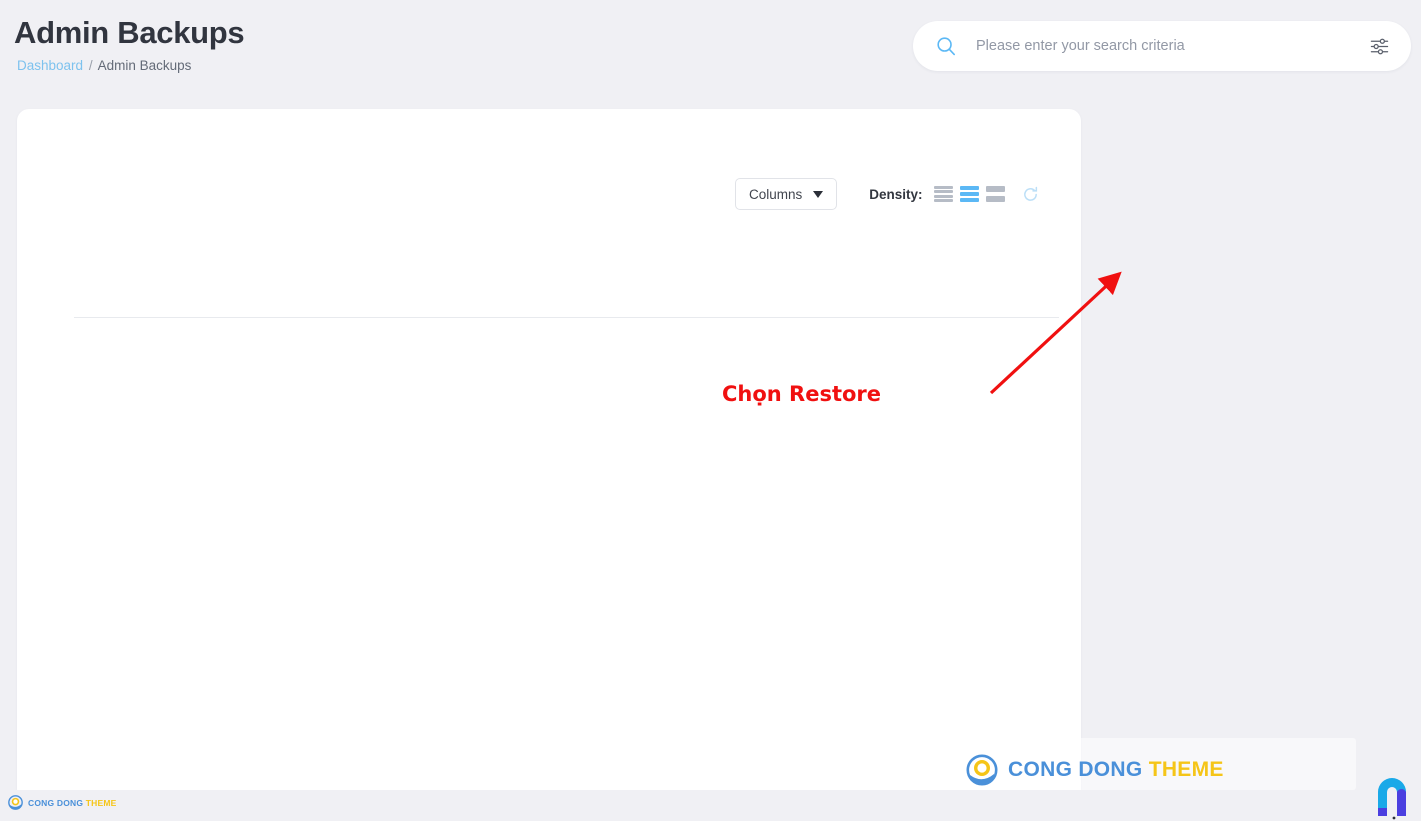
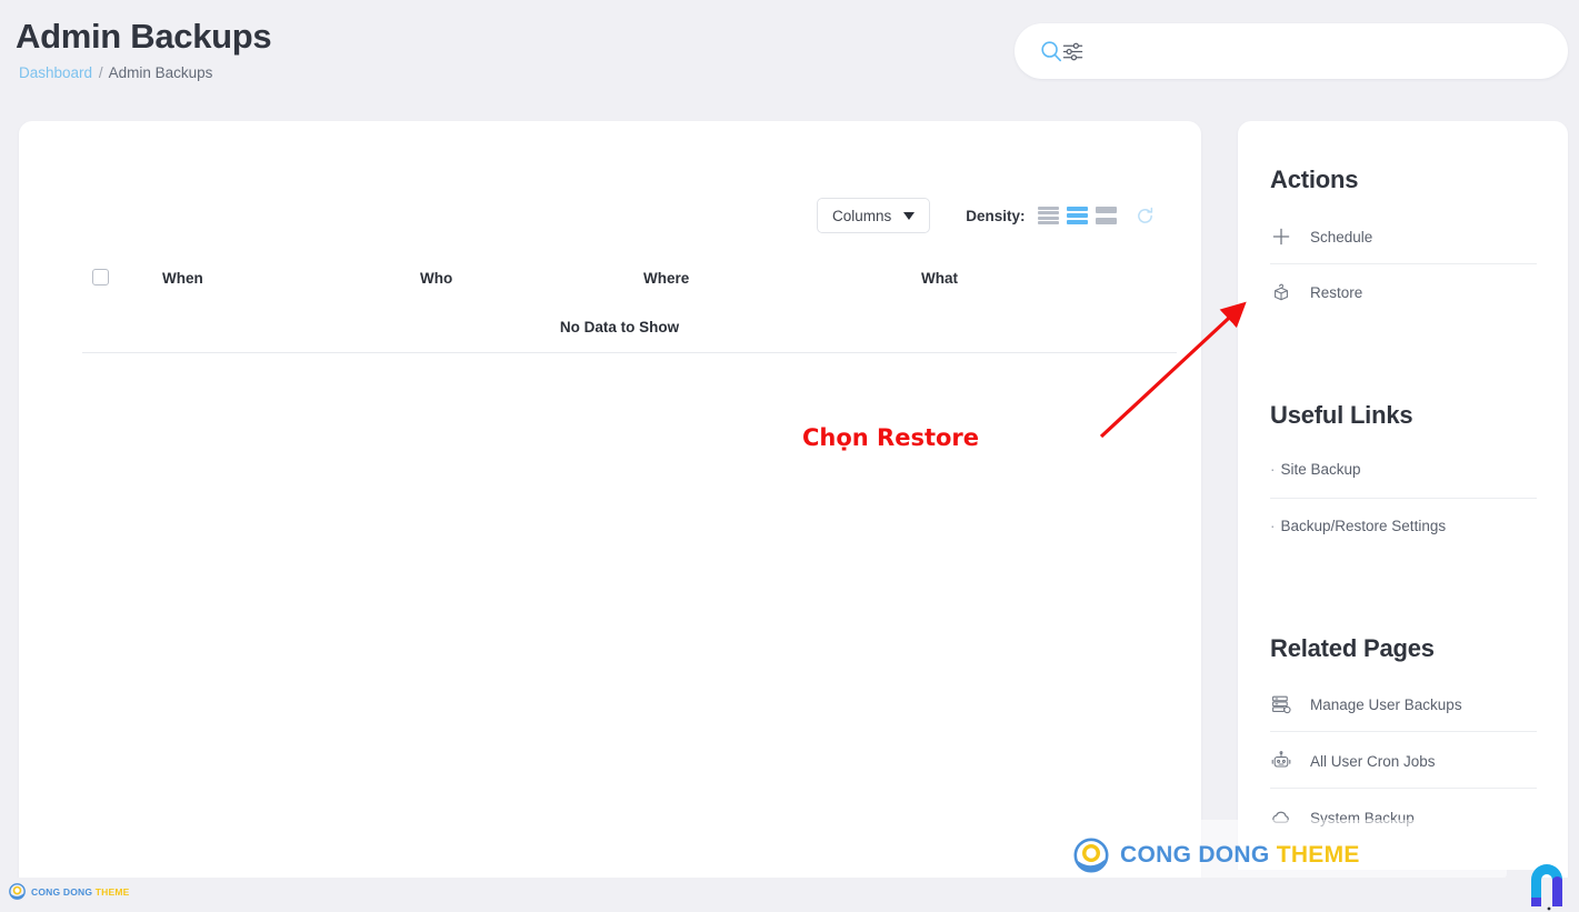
  Admin Backups
  Dashboard / Admin Backups
- Please enter your search criteria
  Columns
  Density:
+ When
+ Who
+ Where
+ What
+ No Data to Show
+ Actions
+ Schedule
+ Restore
+ Useful Links
+ · Site Backup
+ · Backup/Restore Settings
+ Related Pages
+ Manage User Backups
+ All User Cron Jobs
+ System Backup
  Chọn Restore
  CONG DONG THEME
  CONG DONG THEME
